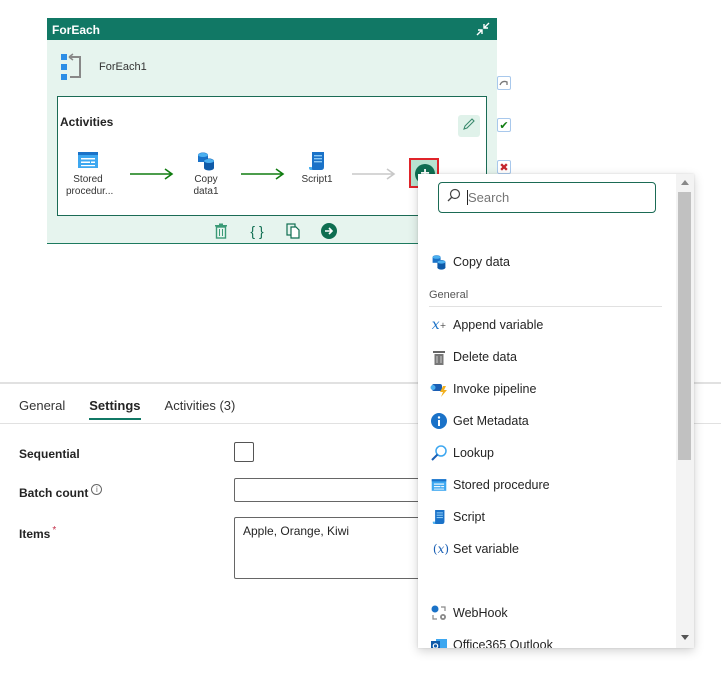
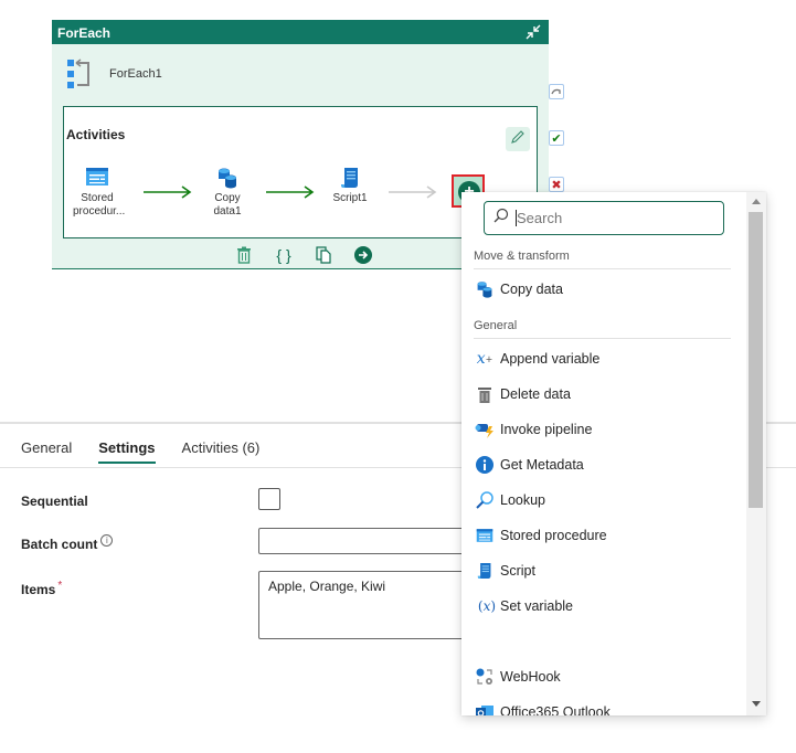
  ForEach
  ForEach1
  Activities
  Stored
  procedur...
  Copy
  data1
  Script1
  { }
  ✔
  ✖
  General
  Settings
- Activities (3)
+ Activities (6)
  Sequential
  Batch count i
  Items *
  Apple, Orange, Kiwi
  Search
+ Move & transform
  Copy data
  General
  𝑥
  +
  Append variable
  Delete data
  Invoke pipeline
  Get Metadata
  Lookup
  Stored procedure
  Script
  (
  x
  )
  Set variable
  WebHook
  Office365 Outlook
